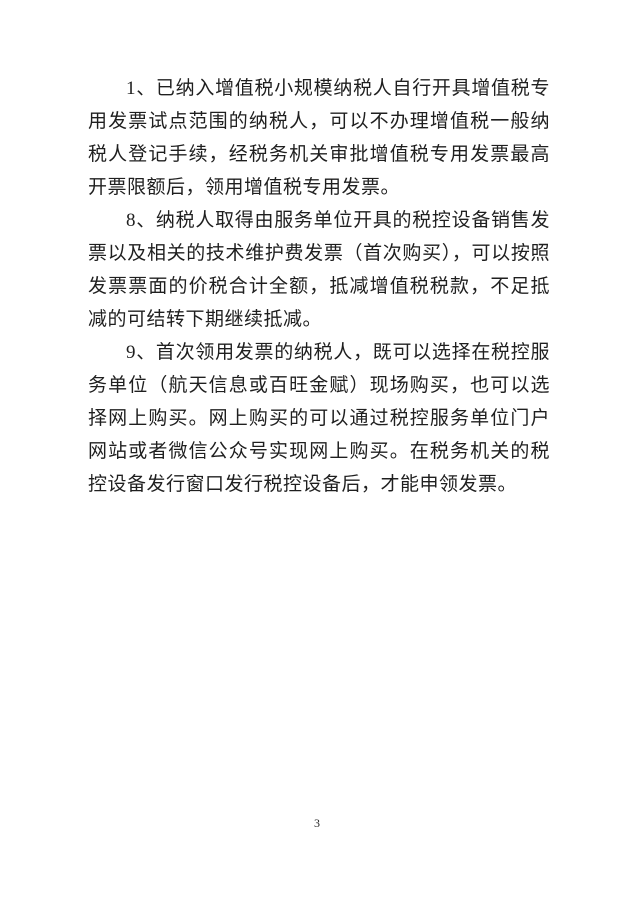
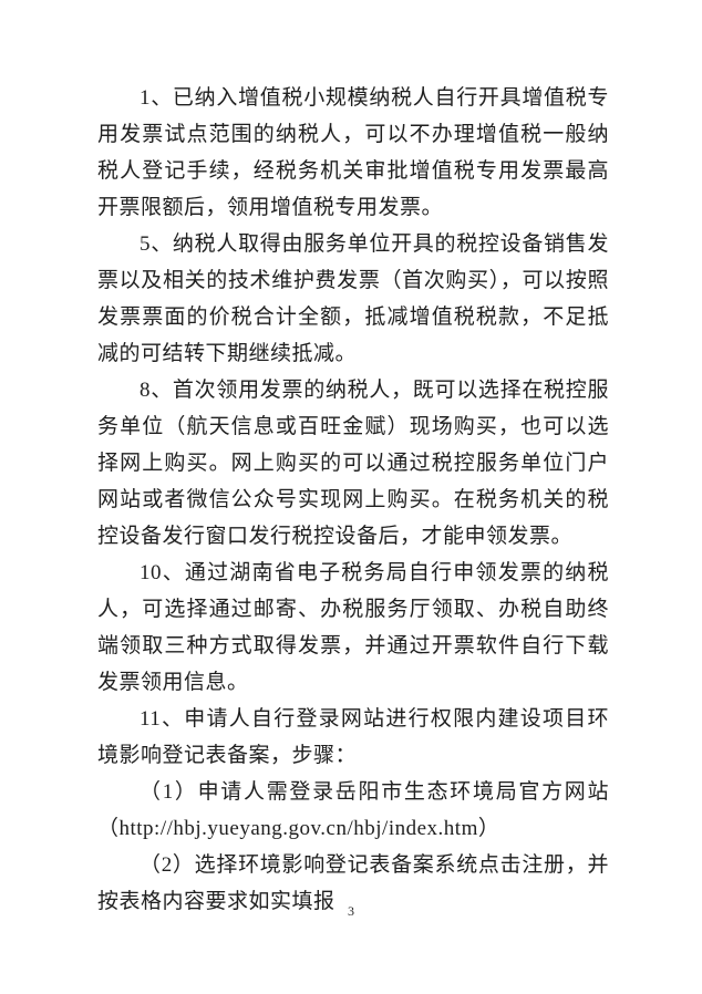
  1、已纳入增值税小规模纳税人自行开具增值税专用发票试点范围的纳税人，可以不办理增值税一般纳税人登记手续，经税务机关审批增值税专用发票最高开票限额后，领用增值税专用发票。
- 8、纳税人取得由服务单位开具的税控设备销售发票以及相关的技术维护费发票（首次购买），可以按照发票票面的价税合计全额，抵减增值税税款，不足抵减的可结转下期继续抵减。
+ 5、纳税人取得由服务单位开具的税控设备销售发票以及相关的技术维护费发票（首次购买），可以按照发票票面的价税合计全额，抵减增值税税款，不足抵减的可结转下期继续抵减。
- 9、首次领用发票的纳税人，既可以选择在税控服务单位（航天信息或百旺金赋）现场购买，也可以选择网上购买。网上购买的可以通过税控服务单位门户网站或者微信公众号实现网上购买。在税务机关的税控设备发行窗口发行税控设备后，才能申领发票。
+ 8、首次领用发票的纳税人，既可以选择在税控服务单位（航天信息或百旺金赋）现场购买，也可以选择网上购买。网上购买的可以通过税控服务单位门户网站或者微信公众号实现网上购买。在税务机关的税控设备发行窗口发行税控设备后，才能申领发票。
+ 10、通过湖南省电子税务局自行申领发票的纳税人，可选择通过邮寄、办税服务厅领取、办税自助终端领取三种方式取得发票，并通过开票软件自行下载发票领用信息。
+ 11、申请人自行登录网站进行权限内建设项目环境影响登记表备案，步骤：
+ （1）申请人需登录岳阳市生态环境局官方网站（http://hbj.yueyang.gov.cn/hbj/index.htm）
+ （2）选择环境影响登记表备案系统点击注册，并按表格内容要求如实填报
  3
